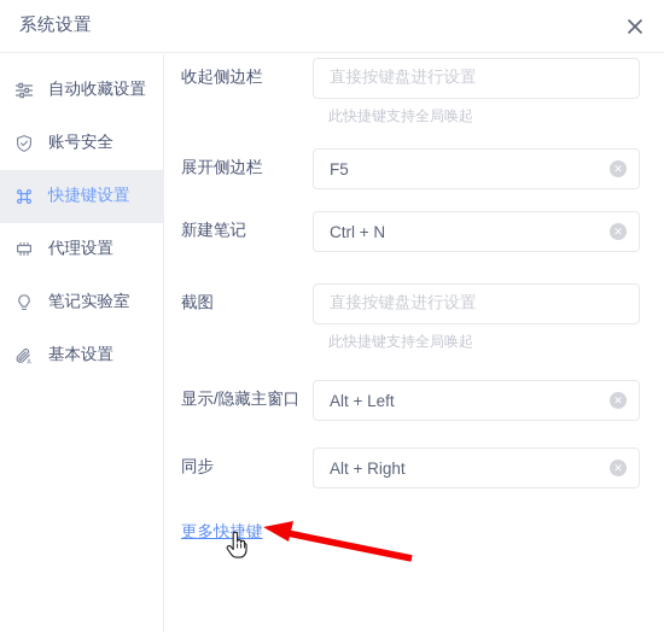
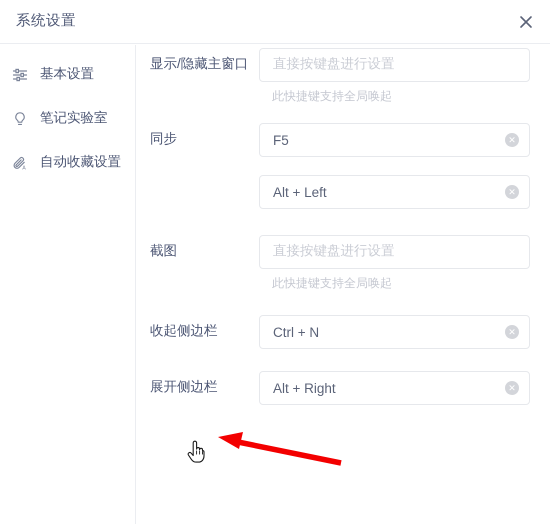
  系统设置
- 自动收藏设置
+ 基本设置
- 账号安全
- 快捷键设置
- 代理设置
  笔记实验室
- 基本设置
+ 自动收藏设置
- 收起侧边栏
+ 显示/隐藏主窗口
  直接按键盘进行设置
  此快捷键支持全局唤起
- 展开侧边栏
+ 同步
  F5
  ✕
- 新建笔记
- Ctrl + N
+ Alt + Left
  ✕
  截图
  直接按键盘进行设置
  此快捷键支持全局唤起
- 显示/隐藏主窗口
+ 收起侧边栏
- Alt + Left
+ Ctrl + N
  ✕
- 同步
+ 展开侧边栏
  Alt + Right
  ✕
- 更多快捷键
